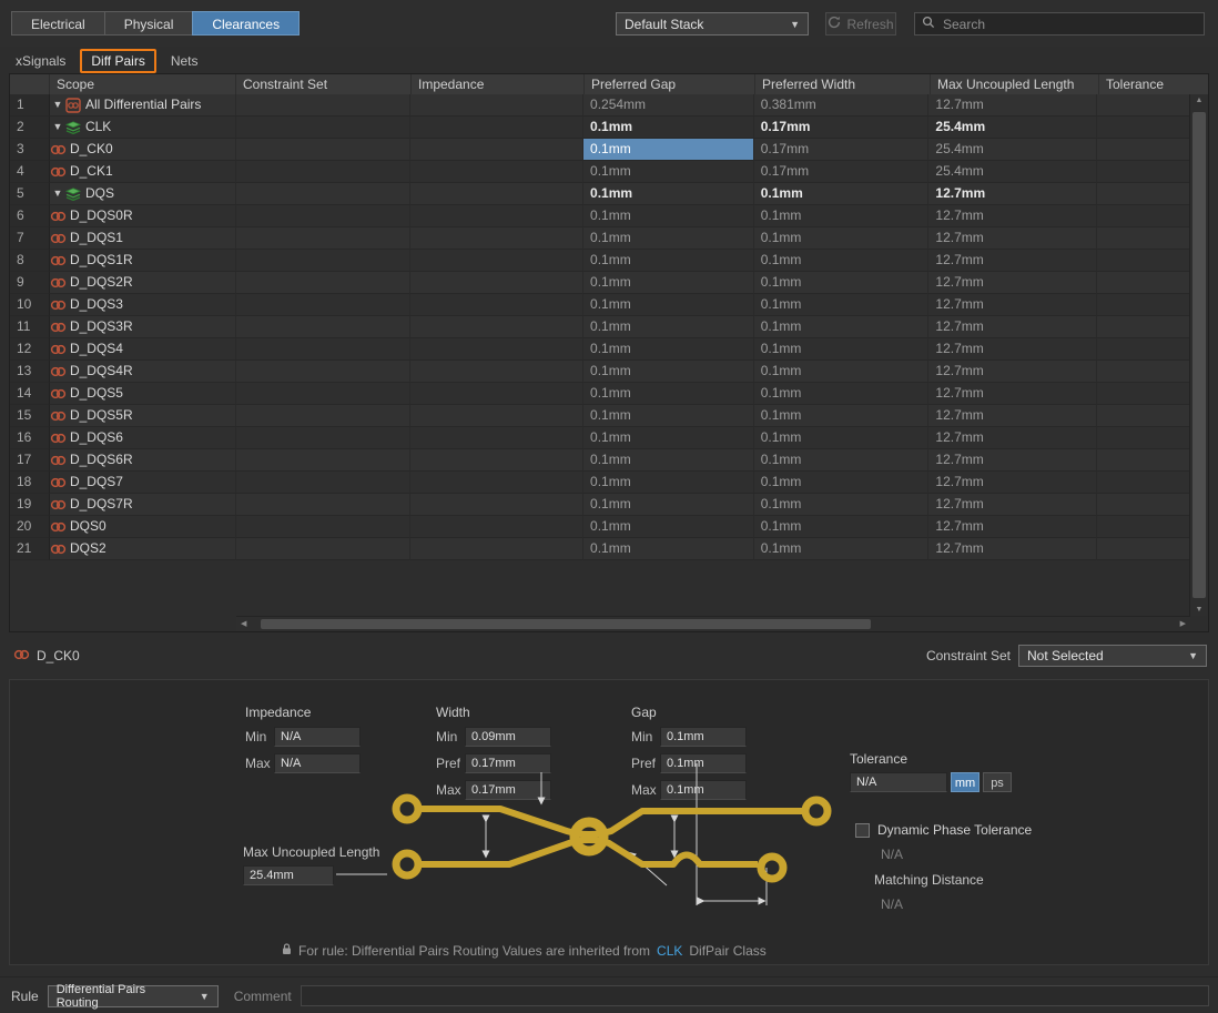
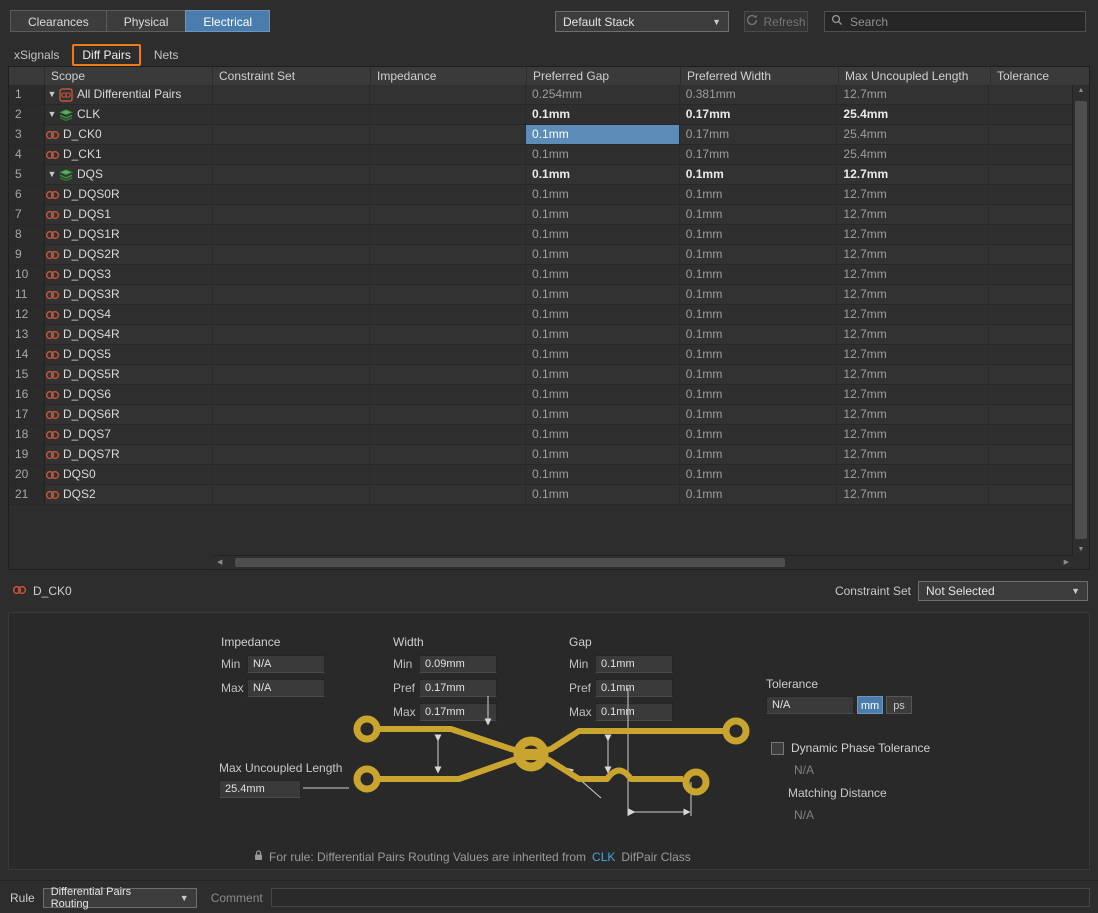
- Electrical
+ Clearances
  Physical
- Clearances
+ Electrical
  Default Stack
  ▼
  Refresh
  Search
  xSignals
  Diff Pairs
  Nets
  Scope
  Constraint Set
  Impedance
  Preferred Gap
  Preferred Width
  Max Uncoupled Length
  Tolerance
  1
  ▼
  All Differential Pairs
  0.254mm
  0.381mm
  12.7mm
  2
  ▼
  CLK
  0.1mm
  0.17mm
  25.4mm
  3
  D_CK0
  0.1mm
  0.17mm
  25.4mm
  4
  D_CK1
  0.1mm
  0.17mm
  25.4mm
  5
  ▼
  DQS
  0.1mm
  0.1mm
  12.7mm
  6
  D_DQS0R
  0.1mm
  0.1mm
  12.7mm
  7
  D_DQS1
  0.1mm
  0.1mm
  12.7mm
  8
  D_DQS1R
  0.1mm
  0.1mm
  12.7mm
  9
  D_DQS2R
  0.1mm
  0.1mm
  12.7mm
  10
  D_DQS3
  0.1mm
  0.1mm
  12.7mm
  11
  D_DQS3R
  0.1mm
  0.1mm
  12.7mm
  12
  D_DQS4
  0.1mm
  0.1mm
  12.7mm
  13
  D_DQS4R
  0.1mm
  0.1mm
  12.7mm
  14
  D_DQS5
  0.1mm
  0.1mm
  12.7mm
  15
  D_DQS5R
  0.1mm
  0.1mm
  12.7mm
  16
  D_DQS6
  0.1mm
  0.1mm
  12.7mm
  17
  D_DQS6R
  0.1mm
  0.1mm
  12.7mm
  18
  D_DQS7
  0.1mm
  0.1mm
  12.7mm
  19
  D_DQS7R
  0.1mm
  0.1mm
  12.7mm
  20
  DQS0
  0.1mm
  0.1mm
  12.7mm
  21
  DQS2
  0.1mm
  0.1mm
  12.7mm
  D_CK0
  Constraint Set
  Not Selected
  ▼
  Impedance
  Min
  N/A
  Max
  N/A
  Width
  Min
  0.09mm
  Pref
  0.17mm
  Max
  0.17mm
  Gap
  Min
  0.1mm
  Pref
  0.1mm
  Max
  0.1mm
  Tolerance
  N/A
  mm
  ps
  Dynamic Phase Tolerance
  N/A
  Matching Distance
  N/A
  Max Uncoupled Length
  25.4mm
  For rule: Differential Pairs Routing Values are inherited from
  CLK
  DifPair Class
  Rule
  Differential Pairs Routing
  ▼
  Comment
